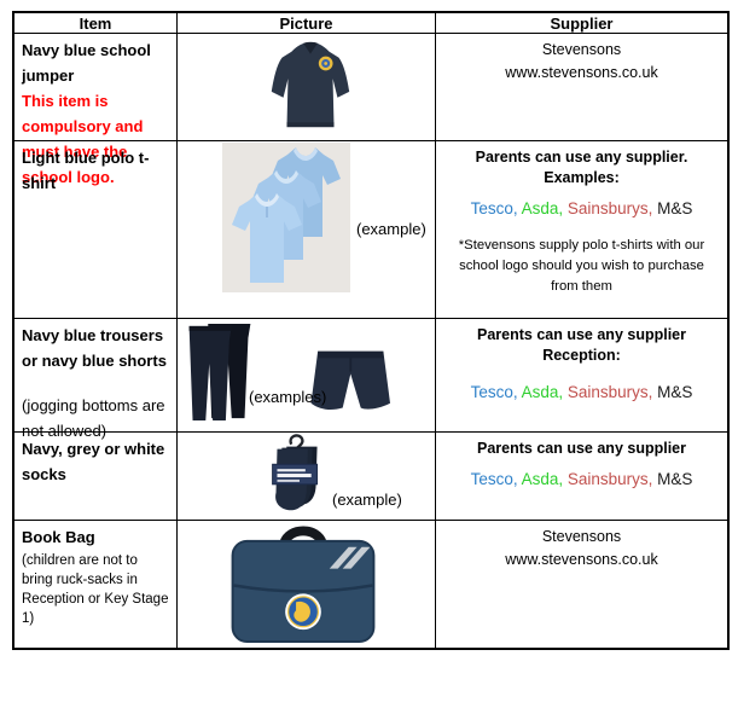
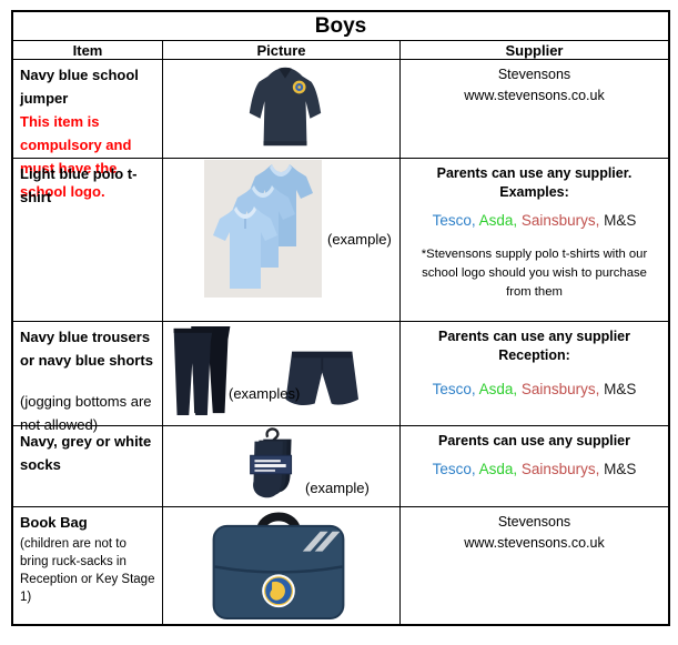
+ Boys
  Item
  Picture
  Supplier
  Navy blue school jumper
  This item is compulsory and must have the school logo.
  Stevensons
  www.stevensons.co.uk
  Light blue polo t-shirt
  (example)
  Parents can use any supplier. Examples:
  Tesco, Asda, Sainsburys, M&S
  *Stevensons supply polo t-shirts with our school logo should you wish to purchase from them
  Navy blue trousers or navy blue shorts
  (jogging bottoms are not allowed)
  (examples)
  Parents can use any supplier Reception:
  Tesco, Asda, Sainsburys, M&S
  Navy, grey or white socks
  (example)
  Parents can use any supplier
  Tesco, Asda, Sainsburys, M&S
  Book Bag
  (children are not to bring ruck-sacks in Reception or Key Stage 1)
  Stevensons
  www.stevensons.co.uk
